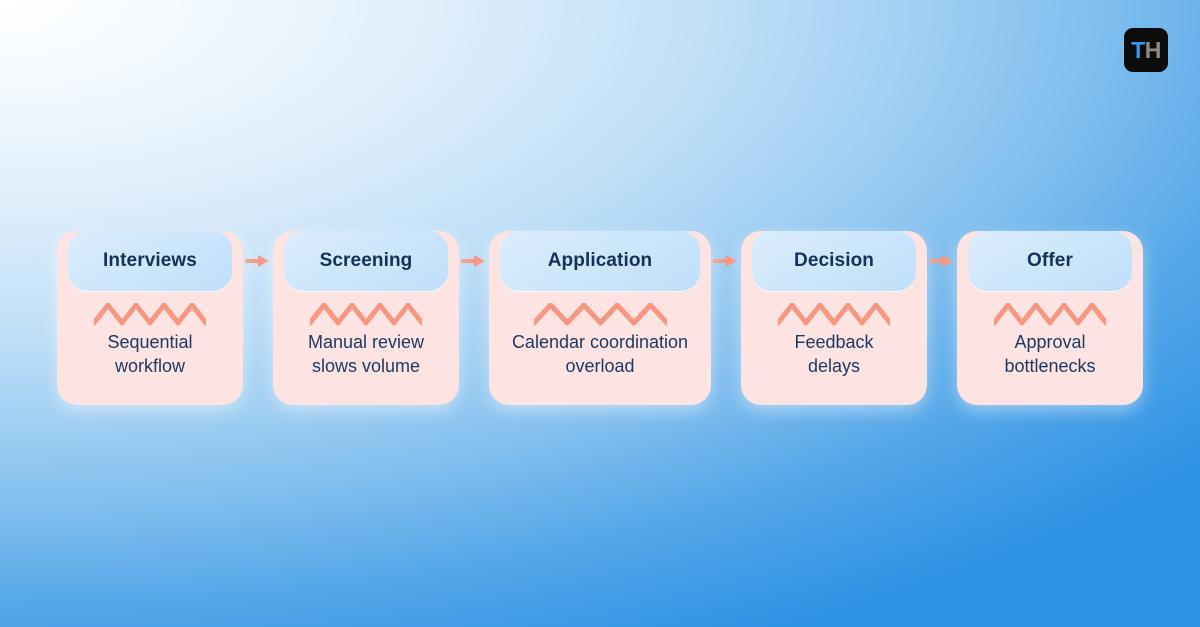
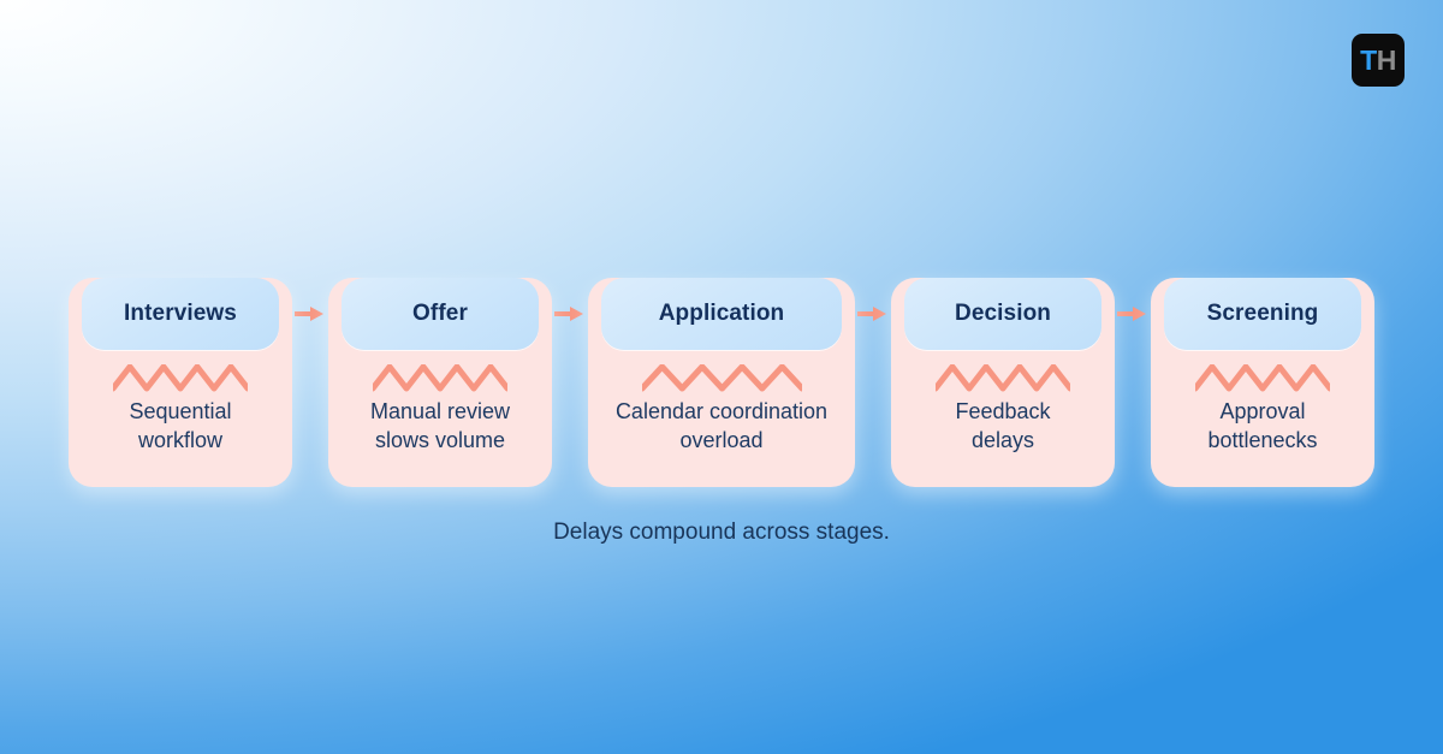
  T
  H
  Interviews
  Sequential
  workflow
- Screening
+ Offer
  Manual review
  slows volume
  Application
  Calendar coordination
  overload
  Decision
  Feedback
  delays
- Offer
+ Screening
  Approval
  bottlenecks
+ Delays compound across stages.
